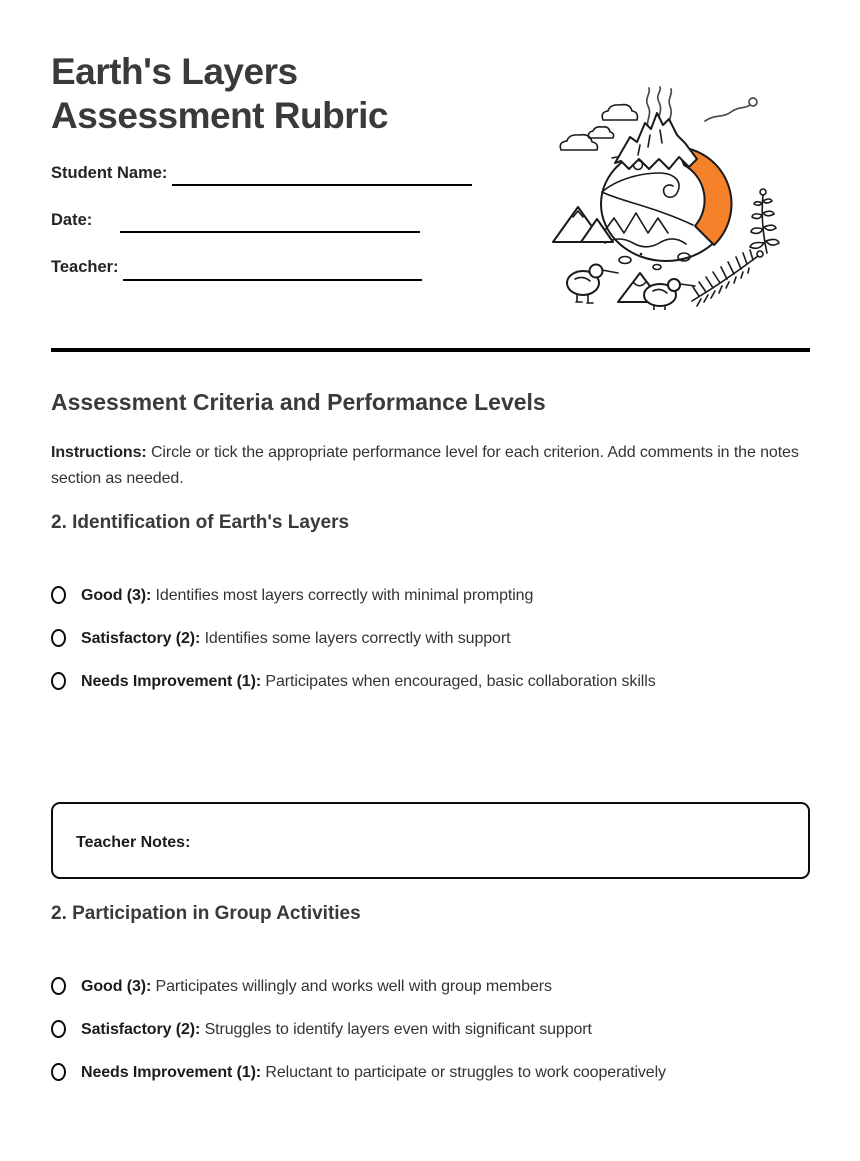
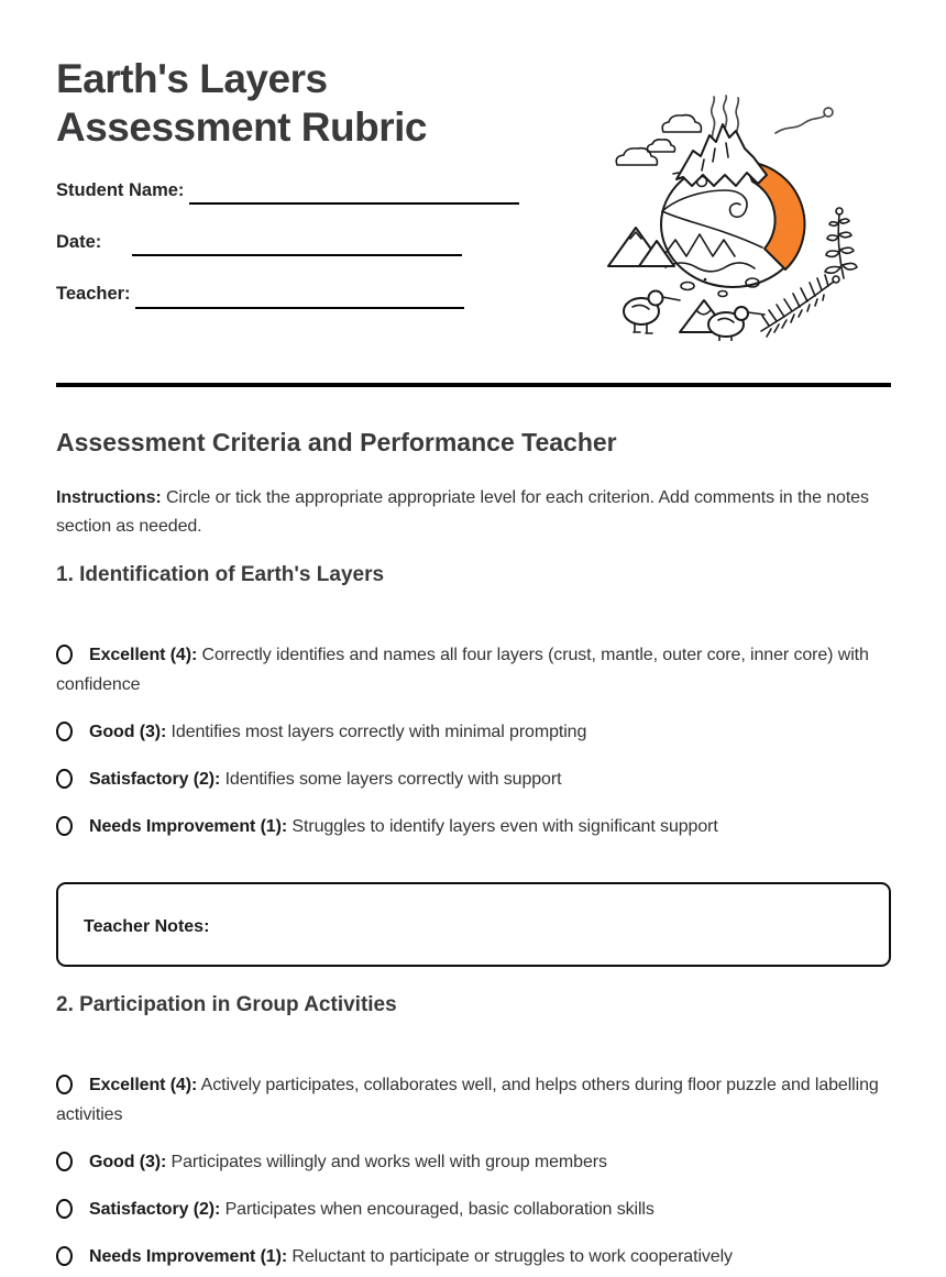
  Earth's Layers
  Assessment Rubric
  Student Name:
  Date:
  Teacher:
- Assessment Criteria and Performance Levels
+ Assessment Criteria and Performance Teacher
- Instructions: Circle or tick the appropriate performance level for each criterion. Add comments in the notes section as needed.
+ Instructions: Circle or tick the appropriate appropriate level for each criterion. Add comments in the notes section as needed.
- 2. Identification of Earth's Layers
+ 1. Identification of Earth's Layers
+ Excellent (4): Correctly identifies and names all four layers (crust, mantle, outer core, inner core) with confidence
  Good (3): Identifies most layers correctly with minimal prompting
  Satisfactory (2): Identifies some layers correctly with support
- Needs Improvement (1): Participates when encouraged, basic collaboration skills
+ Needs Improvement (1): Struggles to identify layers even with significant support
  Teacher Notes:
  2. Participation in Group Activities
+ Excellent (4): Actively participates, collaborates well, and helps others during floor puzzle and labelling activities
  Good (3): Participates willingly and works well with group members
- Satisfactory (2): Struggles to identify layers even with significant support
+ Satisfactory (2): Participates when encouraged, basic collaboration skills
  Needs Improvement (1): Reluctant to participate or struggles to work cooperatively
